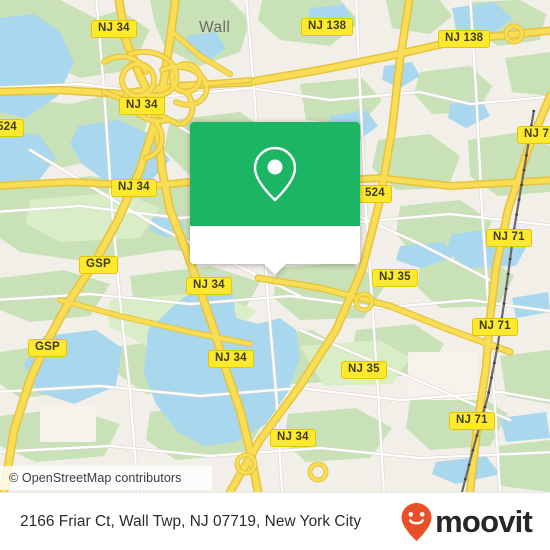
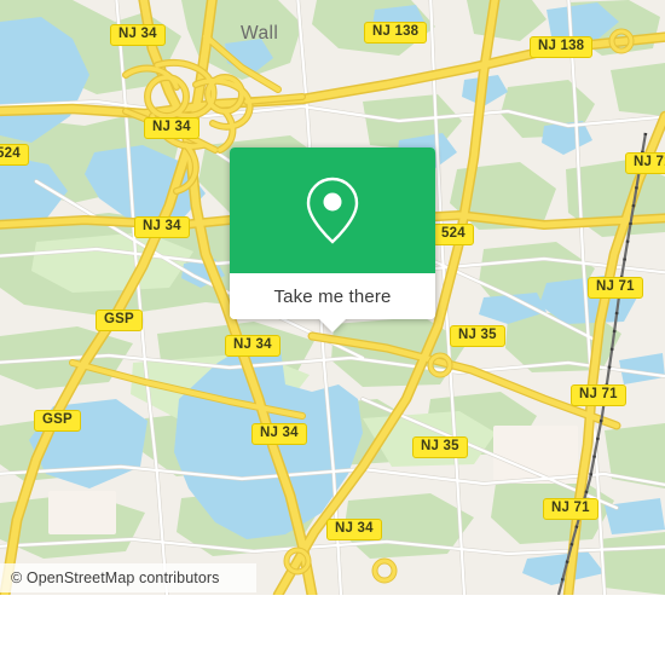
  Wall
  NJ 34
  NJ 138
  NJ 138
  NJ 34
  524
  NJ 7
  NJ 34
  524
  NJ 71
  GSP
  NJ 34
  NJ 35
  GSP
  NJ 71
  NJ 34
  NJ 35
  NJ 71
  NJ 34
+ Take me there
  © OpenStreetMap contributors
- 2166 Friar Ct, Wall Twp, NJ 07719, New York City
- moovit
